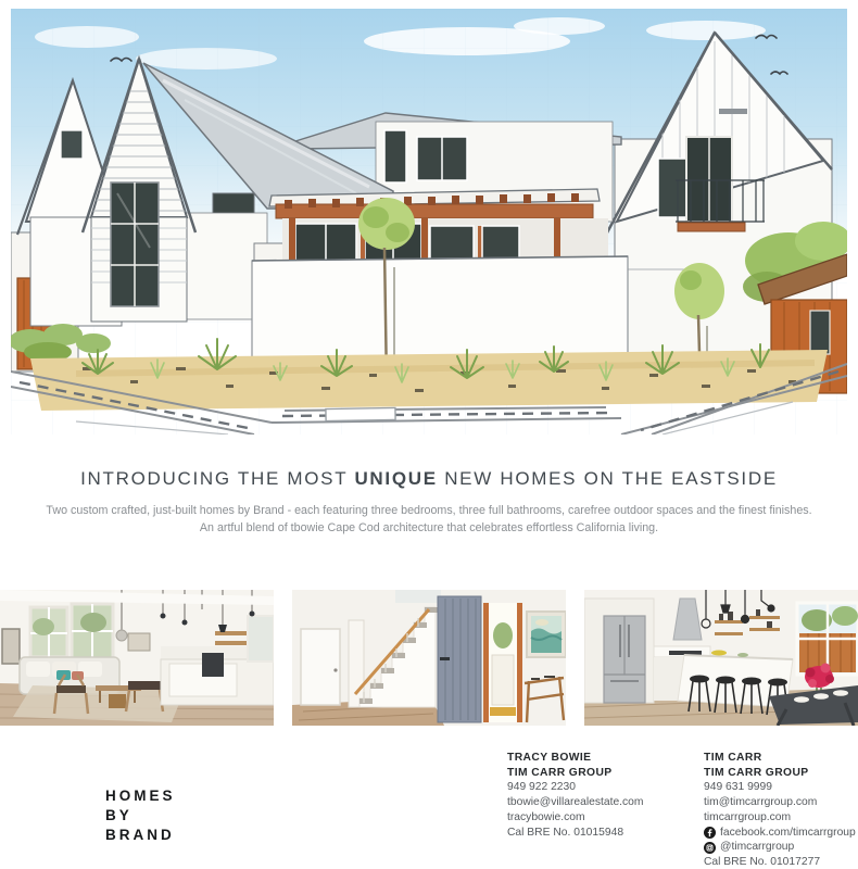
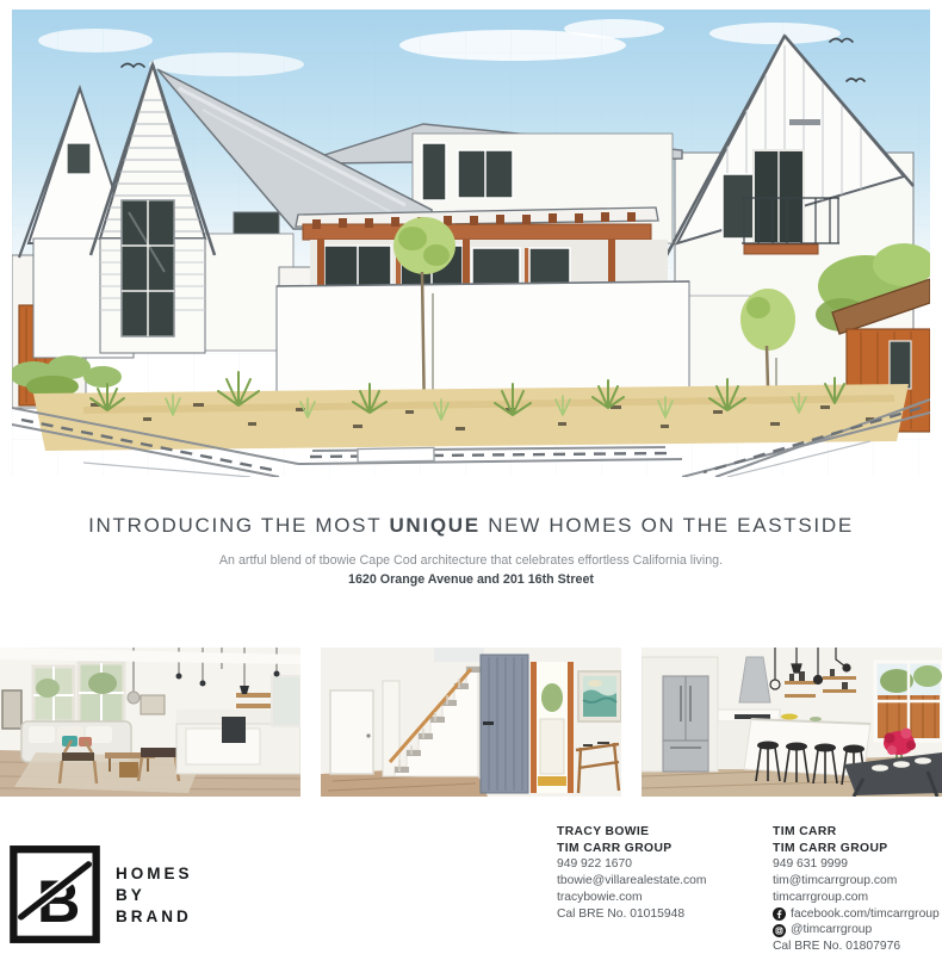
  INTRODUCING THE MOST UNIQUE NEW HOMES ON THE EASTSIDE
- Two custom crafted, just-built homes by Brand - each featuring three bedrooms, three full bathrooms, carefree outdoor spaces and the finest finishes.
  An artful blend of tbowie Cape Cod architecture that celebrates effortless California living.
+ 1620 Orange Avenue and 201 16th Street
+ B
  HOMES
  BY
  BRAND
  TRACY BOWIE
  TIM CARR GROUP
- 949 922 2230
+ 949 922 1670
  tbowie@villarealestate.com
  tracybowie.com
  Cal BRE No. 01015948
  TIM CARR
  TIM CARR GROUP
  949 631 9999
  tim@timcarrgroup.com
  timcarrgroup.com
  facebook.com/timcarrgroup
  @timcarrgroup
- Cal BRE No. 01017277
+ Cal BRE No. 01807976
